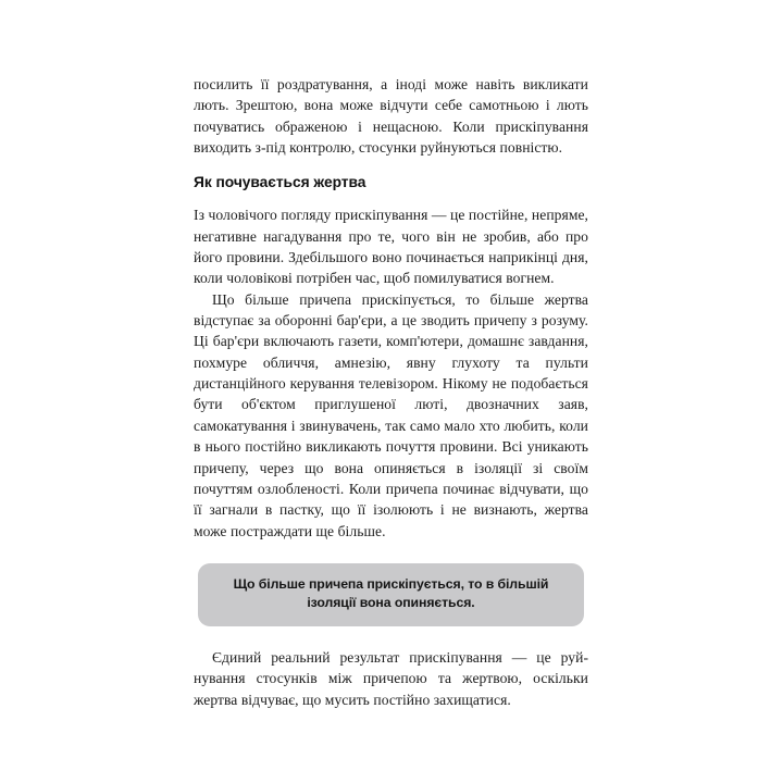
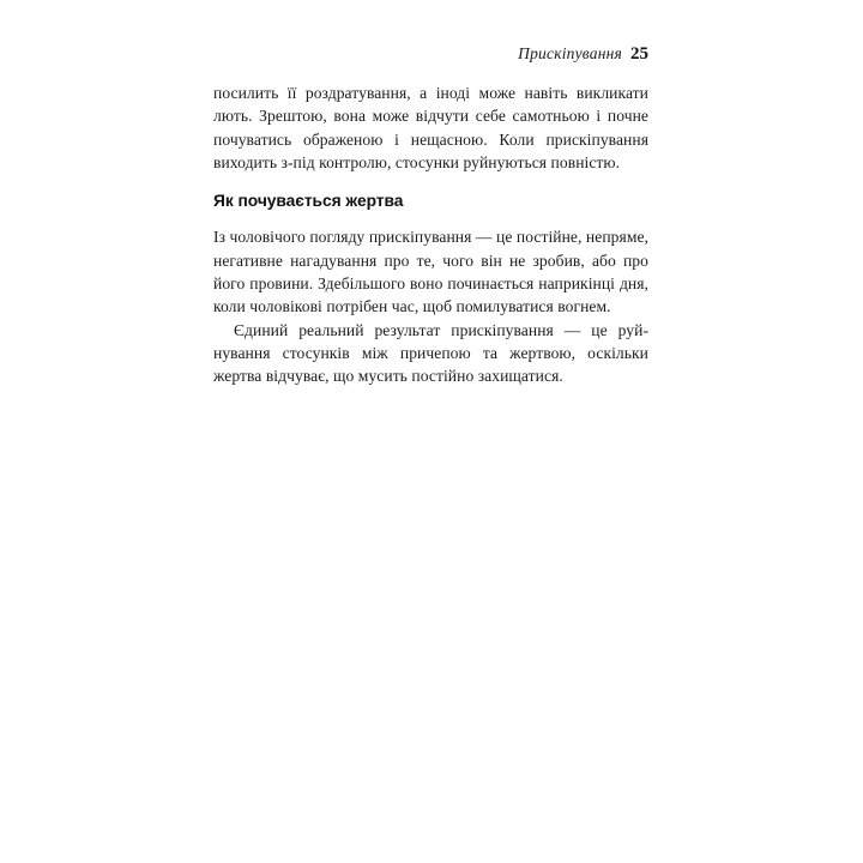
+ Прискіпування 25
- посилить її роздратування, а іноді може навіть виклика­ти лють. Зрештою, вона може відчути себе самотньою і лють почуватись ображеною і нещасною. Коли при­скіпування виходить з-під контролю, стосунки руйну­ються повністю.
+ посилить її роздратування, а іноді може навіть виклика­ти лють. Зрештою, вона може відчути себе самотньою і почне почуватись ображеною і нещасною. Коли при­скіпування виходить з-під контролю, стосунки руйну­ються повністю.
  Як почувається жертва
  Із чоловічого погляду прискіпування — це постійне, не­пряме, негативне нагадування про те, чого він не зробив, або про його провини. Здебільшого воно починається наприкінці дня, коли чоловікові потрібен час, щоб поми­луватися вогнем.
- Що більше причепа прискіпується, то більше жерт­ва відступає за оборонні бар'єри, а це зводить причепу з розуму. Ці бар'єри включають газети, комп'ютери, до­машнє завдання, похмуре обличчя, амнезію, явну глухо­ту та пульти дистанційного керування телевізором. Ні­кому не подобається бути об'єктом приглушеної люті, двозначних заяв, самокатування і звинувачень, так само мало хто любить, коли в нього постійно викликають почуття провини. Всі уникають причепу, через що вона опиняється в ізоляції зі своїм почуттям озлобленості. Коли причепа починає відчувати, що її загнали в пастку, що її ізолюють і не визнають, жертва може постраждати ще більше.
- Що більше причепа прискіпується, то в більшій ізоляції вона опиняється.
  Єдиний реальний результат прискіпування — це руй­нування стосунків між причепою та жертвою, оскільки жертва відчуває, що мусить постійно захищатися.
